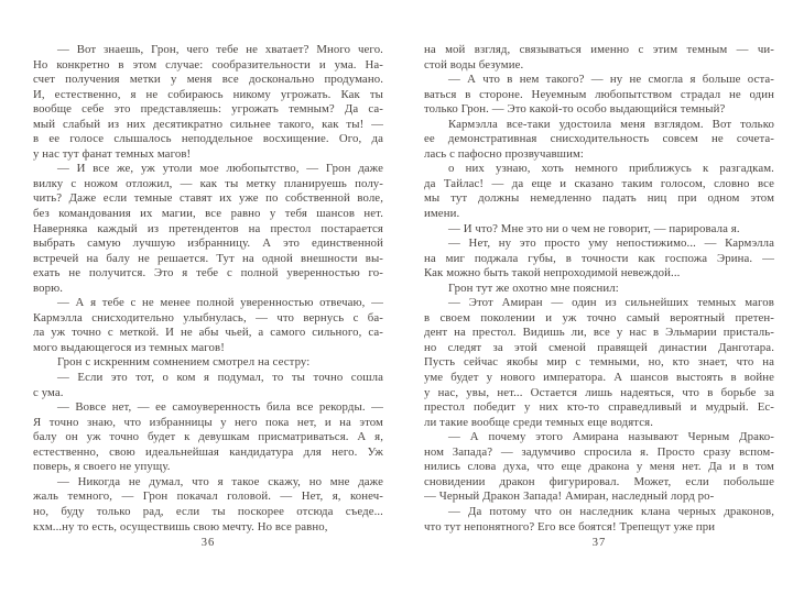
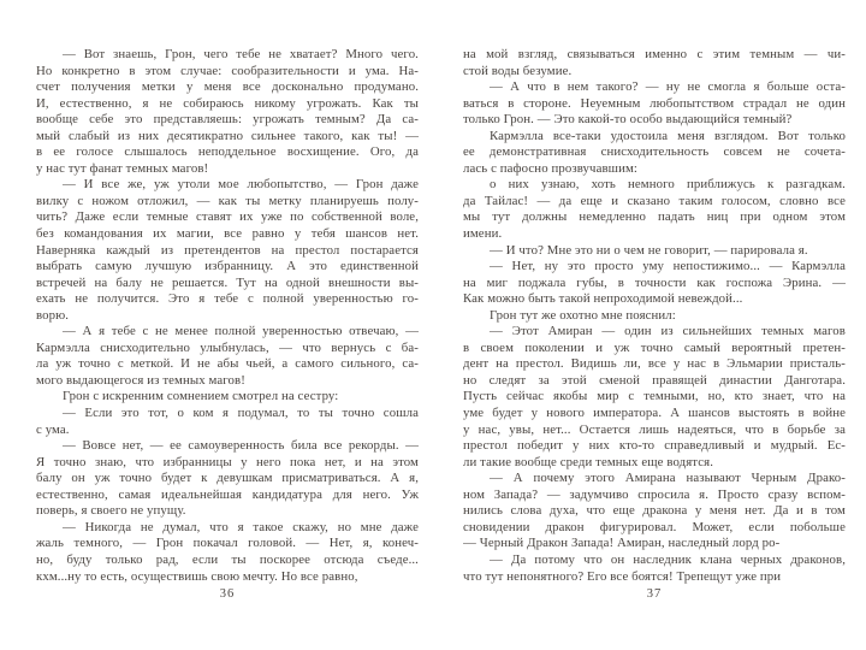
  — Вот знаешь, Грон, чего тебе не хватает? Много чего.
  Но конкретно в этом случае: сообразительности и ума. На-
  счет получения метки у меня все досконально продумано.
  И, естественно, я не собираюсь никому угрожать. Как ты
  вообще себе это представляешь: угрожать темным? Да са-
  мый слабый из них десятикратно сильнее такого, как ты! —
  в ее голосе слышалось неподдельное восхищение. Ого, да
  у нас тут фанат темных магов!
  — И все же, уж утоли мое любопытство, — Грон даже
  вилку с ножом отложил, — как ты метку планируешь полу-
  чить? Даже если темные ставят их уже по собственной воле,
  без командования их магии, все равно у тебя шансов нет.
  Наверняка каждый из претендентов на престол постарается
  выбрать самую лучшую избранницу. А это единственной
  встречей на балу не решается. Тут на одной внешности вы-
  ехать не получится. Это я тебе с полной уверенностью го-
  ворю.
  — А я тебе с не менее полной уверенностью отвечаю, —
  Кармэлла снисходительно улыбнулась, — что вернусь с ба-
  ла уж точно с меткой. И не абы чьей, а самого сильного, са-
  мого выдающегося из темных магов!
  Грон с искренним сомнением смотрел на сестру:
  — Если это тот, о ком я подумал, то ты точно сошла
  с ума.
  — Вовсе нет, — ее самоуверенность била все рекорды. —
  Я точно знаю, что избранницы у него пока нет, и на этом
  балу он уж точно будет к девушкам присматриваться. А я,
- естественно, свою идеальнейшая кандидатура для него. Уж
+ естественно, самая идеальнейшая кандидатура для него. Уж
  поверь, я своего не упущу.
  — Никогда не думал, что я такое скажу, но мне даже
  жаль темного, — Грон покачал головой. — Нет, я, конеч-
  но, буду только рад, если ты поскорее отсюда съеде...
  кхм...ну то есть, осуществишь свою мечту. Но все равно,
  36
  на мой взгляд, связываться именно с этим темным — чи-
  стой воды безумие.
  — А что в нем такого? — ну не смогла я больше оста-
  ваться в стороне. Неуемным любопытством страдал не один
  только Грон. — Это какой-то особо выдающийся темный?
  Кармэлла все-таки удостоила меня взглядом. Вот только
  ее демонстративная снисходительность совсем не сочета-
  лась с пафосно прозвучавшим:
  о них узнаю, хоть немного приближусь к разгадкам.
  да Тайлас! — да еще и сказано таким голосом, словно все
  мы тут должны немедленно падать ниц при одном этом
  имени.
  — И что? Мне это ни о чем не говорит, — парировала я.
  — Нет, ну это просто уму непостижимо... — Кармэлла
  на миг поджала губы, в точности как госпожа Эрина. —
  Как можно быть такой непроходимой невеждой...
  Грон тут же охотно мне пояснил:
  — Этот Амиран — один из сильнейших темных магов
  в своем поколении и уж точно самый вероятный претен-
  дент на престол. Видишь ли, все у нас в Эльмарии присталь-
  но следят за этой сменой правящей династии Данготара.
  Пусть сейчас якобы мир с темными, но, кто знает, что на
  уме будет у нового императора. А шансов выстоять в войне
  у нас, увы, нет... Остается лишь надеяться, что в борьбе за
  престол победит у них кто-то справедливый и мудрый. Ес-
  ли такие вообще среди темных еще водятся.
  — А почему этого Амирана называют Черным Драко-
  ном Запада? — задумчиво спросила я. Просто сразу вспом-
  нились слова духа, что еще дракона у меня нет. Да и в том
  сновидении дракон фигурировал. Может, если побольше
  — Черный Дракон Запада! Амиран, наследный лорд ро-
  — Да потому что он наследник клана черных драконов,
  что тут непонятного? Его все боятся! Трепещут уже при
  37
